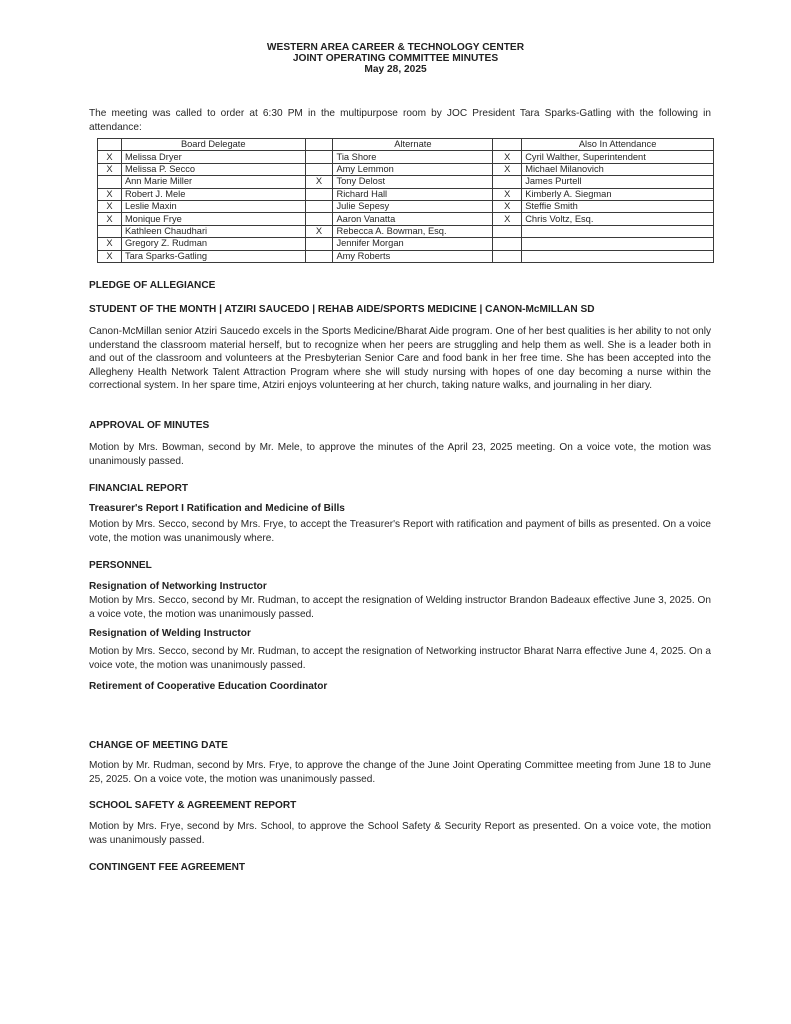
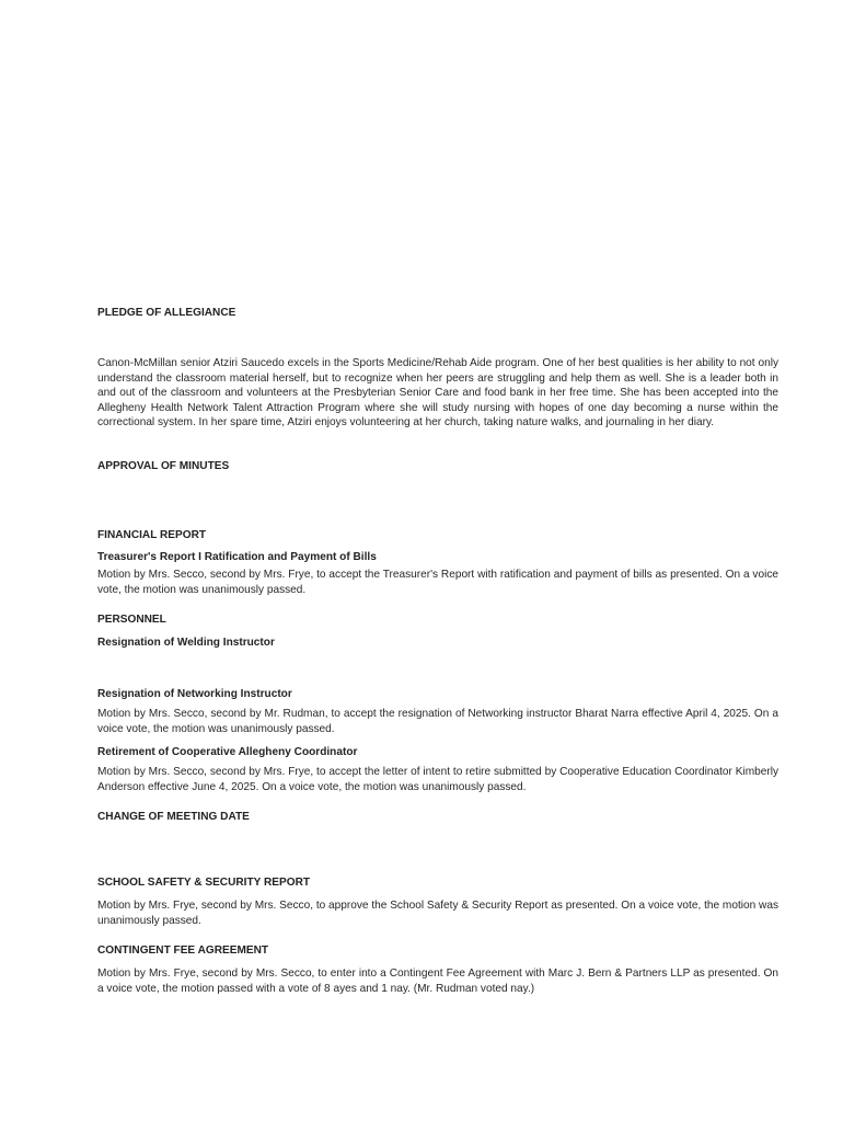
- WESTERN AREA CAREER & TECHNOLOGY CENTER
- JOINT OPERATING COMMITTEE MINUTES
- May 28, 2025
- The meeting was called to order at 6:30 PM in the multipurpose room by JOC President Tara Sparks-Gatling with the following in attendance:
- 	Board Delegate		Alternate		Also In Attendance
- X	Melissa Dryer		Tia Shore	X	Cyril Walther, Superintendent
- X	Melissa P. Secco		Amy Lemmon	X	Michael Milanovich
- 	Ann Marie Miller	X	Tony Delost		James Purtell
- X	Robert J. Mele		Richard Hall	X	Kimberly A. Siegman
- X	Leslie Maxin		Julie Sepesy	X	Steffie Smith
- X	Monique Frye		Aaron Vanatta	X	Chris Voltz, Esq.
- 	Kathleen Chaudhari	X	Rebecca A. Bowman, Esq.
- X	Gregory Z. Rudman		Jennifer Morgan
- X	Tara Sparks-Gatling		Amy Roberts
  PLEDGE OF ALLEGIANCE
- STUDENT OF THE MONTH | ATZIRI SAUCEDO | REHAB AIDE/SPORTS MEDICINE | CANON-McMILLAN SD
- Canon-McMillan senior Atziri Saucedo excels in the Sports Medicine/Bharat Aide program. One of her best qualities is her ability to not only understand the classroom material herself, but to recognize when her peers are struggling and help them as well. She is a leader both in and out of the classroom and volunteers at the Presbyterian Senior Care and food bank in her free time. She has been accepted into the Allegheny Health Network Talent Attraction Program where she will study nursing with hopes of one day becoming a nurse within the correctional system. In her spare time, Atziri enjoys volunteering at her church, taking nature walks, and journaling in her diary.
+ Canon-McMillan senior Atziri Saucedo excels in the Sports Medicine/Rehab Aide program. One of her best qualities is her ability to not only understand the classroom material herself, but to recognize when her peers are struggling and help them as well. She is a leader both in and out of the classroom and volunteers at the Presbyterian Senior Care and food bank in her free time. She has been accepted into the Allegheny Health Network Talent Attraction Program where she will study nursing with hopes of one day becoming a nurse within the correctional system. In her spare time, Atziri enjoys volunteering at her church, taking nature walks, and journaling in her diary.
  APPROVAL OF MINUTES
- Motion by Mrs. Bowman, second by Mr. Mele, to approve the minutes of the April 23, 2025 meeting. On a voice vote, the motion was unanimously passed.
  FINANCIAL REPORT
- Treasurer's Report I Ratification and Medicine of Bills
+ Treasurer's Report I Ratification and Payment of Bills
- Motion by Mrs. Secco, second by Mrs. Frye, to accept the Treasurer's Report with ratification and payment of bills as presented. On a voice vote, the motion was unanimously where.
+ Motion by Mrs. Secco, second by Mrs. Frye, to accept the Treasurer's Report with ratification and payment of bills as presented. On a voice vote, the motion was unanimously passed.
  PERSONNEL
- Resignation of Networking Instructor
+ Resignation of Welding Instructor
- Motion by Mrs. Secco, second by Mr. Rudman, to accept the resignation of Welding instructor Brandon Badeaux effective June 3, 2025. On a voice vote, the motion was unanimously passed.
- Resignation of Welding Instructor
+ Resignation of Networking Instructor
- Motion by Mrs. Secco, second by Mr. Rudman, to accept the resignation of Networking instructor Bharat Narra effective June 4, 2025. On a voice vote, the motion was unanimously passed.
+ Motion by Mrs. Secco, second by Mr. Rudman, to accept the resignation of Networking instructor Bharat Narra effective April 4, 2025. On a voice vote, the motion was unanimously passed.
- Retirement of Cooperative Education Coordinator
+ Retirement of Cooperative Allegheny Coordinator
+ Motion by Mrs. Secco, second by Mrs. Frye, to accept the letter of intent to retire submitted by Cooperative Education Coordinator Kimberly Anderson effective June 4, 2025. On a voice vote, the motion was unanimously passed.
  CHANGE OF MEETING DATE
- Motion by Mr. Rudman, second by Mrs. Frye, to approve the change of the June Joint Operating Committee meeting from June 18 to June 25, 2025. On a voice vote, the motion was unanimously passed.
- SCHOOL SAFETY & AGREEMENT REPORT
+ SCHOOL SAFETY & SECURITY REPORT
- Motion by Mrs. Frye, second by Mrs. School, to approve the School Safety & Security Report as presented. On a voice vote, the motion was unanimously passed.
+ Motion by Mrs. Frye, second by Mrs. Secco, to approve the School Safety & Security Report as presented. On a voice vote, the motion was unanimously passed.
  CONTINGENT FEE AGREEMENT
+ Motion by Mrs. Frye, second by Mrs. Secco, to enter into a Contingent Fee Agreement with Marc J. Bern & Partners LLP as presented. On a voice vote, the motion passed with a vote of 8 ayes and 1 nay. (Mr. Rudman voted nay.)
